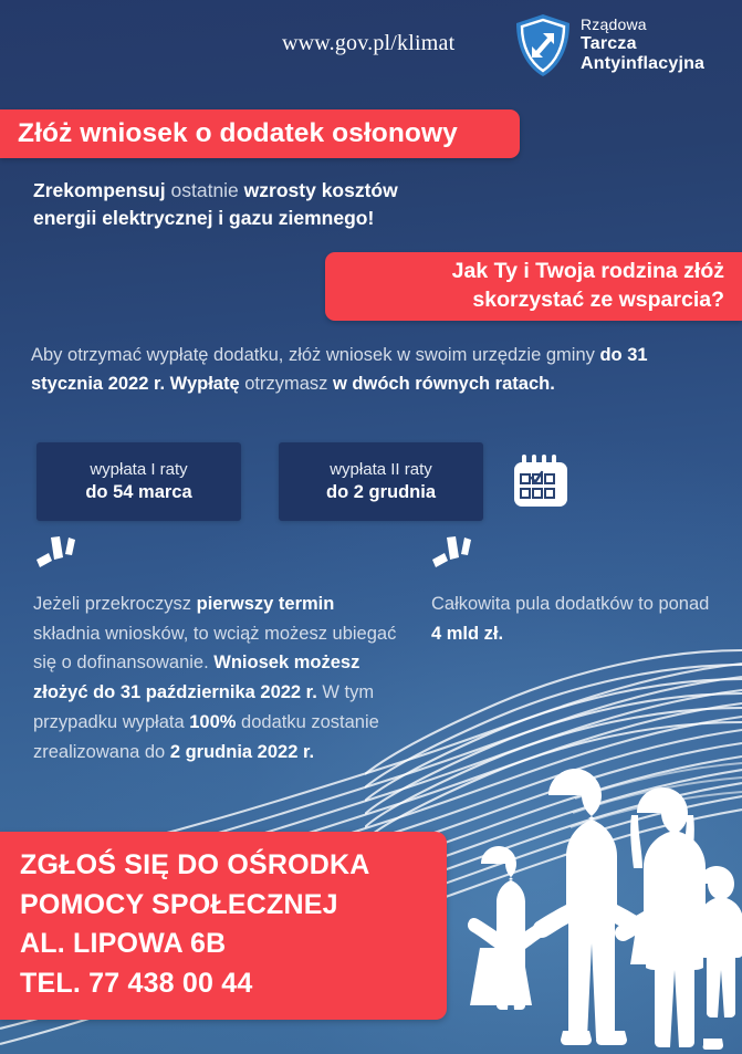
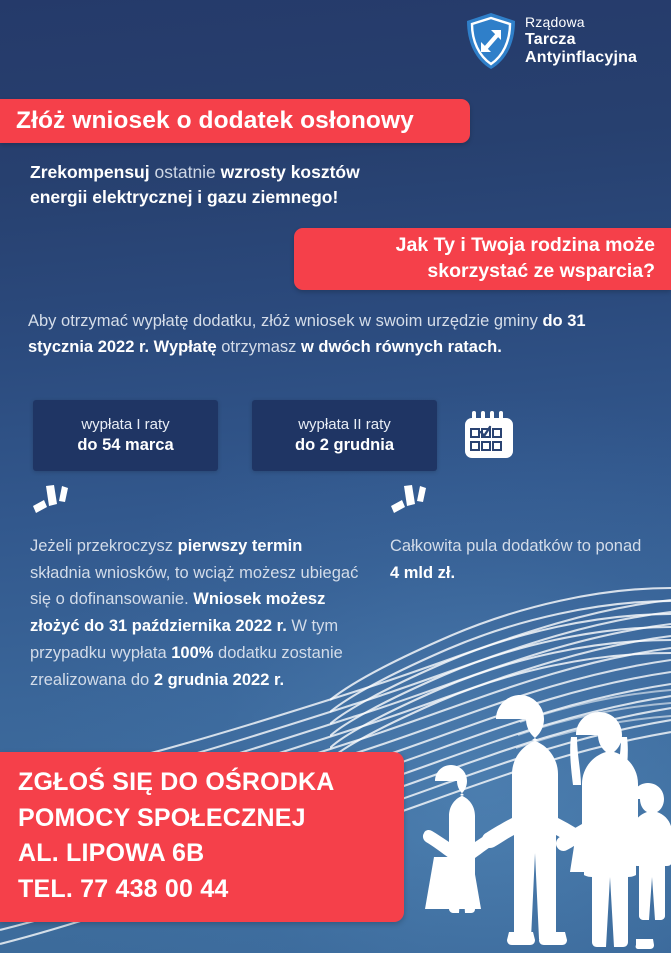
- www.gov.pl/klimat
  Rządowa
  Tarcza
  Antyinflacyjna
  Złóż wniosek o dodatek osłonowy
  Zrekompensuj ostatnie wzrosty kosztów
  energii elektrycznej i gazu ziemnego!
- Jak Ty i Twoja rodzina złóż
+ Jak Ty i Twoja rodzina może
  skorzystać ze wsparcia?
  Aby otrzymać wypłatę dodatku, złóż wniosek w swoim urzędzie gminy do 31 stycznia 2022 r. Wypłatę otrzymasz w dwóch równych ratach.
  wypłata I raty
  do 54 marca
  wypłata II raty
  do 2 grudnia
  Jeżeli przekroczysz pierwszy termin składnia wniosków, to wciąż możesz ubiegać się o dofinansowanie. Wniosek możesz złożyć do 31 października 2022 r. W tym przypadku wypłata 100% dodatku zostanie zrealizowana do 2 grudnia 2022 r.
  Całkowita pula dodatków to ponad 4 mld zł.
  ZGŁOŚ SIĘ DO OŚRODKA
  POMOCY SPOŁECZNEJ
  AL. LIPOWA 6B
  TEL. 77 438 00 44
